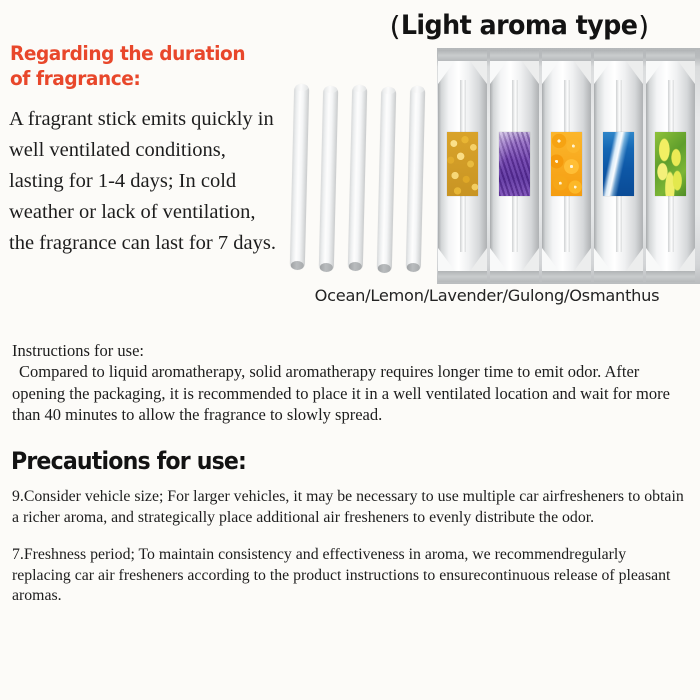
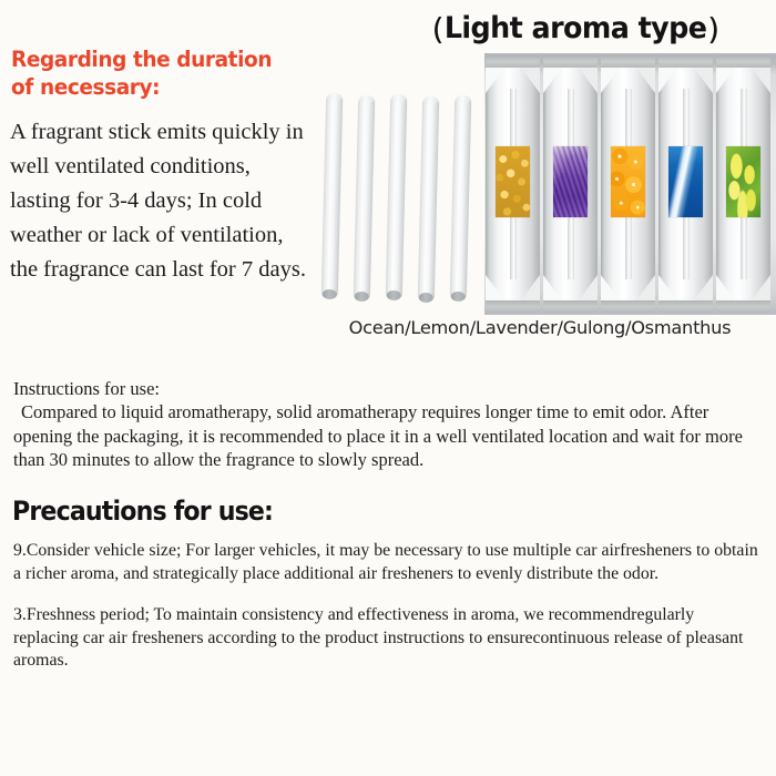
  （Light aroma type）
- Regarding the duration of fragrance:
+ Regarding the duration of necessary:
- A fragrant stick emits quickly in well ventilated conditions, lasting for 1-4 days; In cold weather or lack of ventilation, the fragrance can last for 7 days.
+ A fragrant stick emits quickly in well ventilated conditions, lasting for 3-4 days; In cold weather or lack of ventilation, the fragrance can last for 7 days.
  Ocean/Lemon/Lavender/Gulong/Osmanthus
  Instructions for use:
- Compared to liquid aromatherapy, solid aromatherapy requires longer time to emit odor. After opening the packaging, it is recommended to place it in a well ventilated location and wait for more than 40 minutes to allow the fragrance to slowly spread.
+ Compared to liquid aromatherapy, solid aromatherapy requires longer time to emit odor. After opening the packaging, it is recommended to place it in a well ventilated location and wait for more than 30 minutes to allow the fragrance to slowly spread.
  Precautions for use:
  9.Consider vehicle size; For larger vehicles, it may be necessary to use multiple car airfresheners to obtain a richer aroma, and strategically place additional air fresheners to evenly distribute the odor.
- 7.Freshness period; To maintain consistency and effectiveness in aroma, we recommendregularly replacing car air fresheners according to the product instructions to ensurecontinuous release of pleasant aromas.
+ 3.Freshness period; To maintain consistency and effectiveness in aroma, we recommendregularly replacing car air fresheners according to the product instructions to ensurecontinuous release of pleasant aromas.
